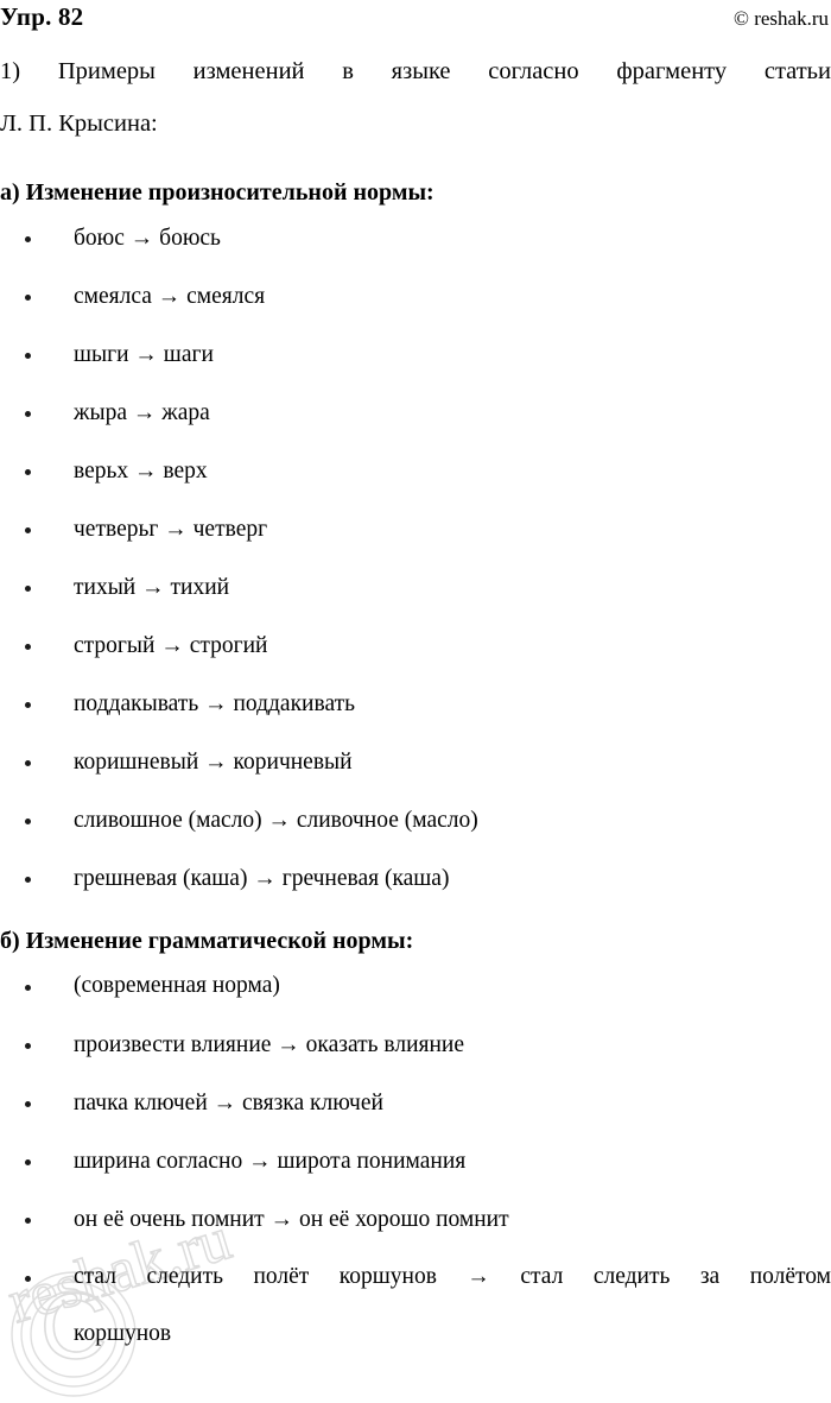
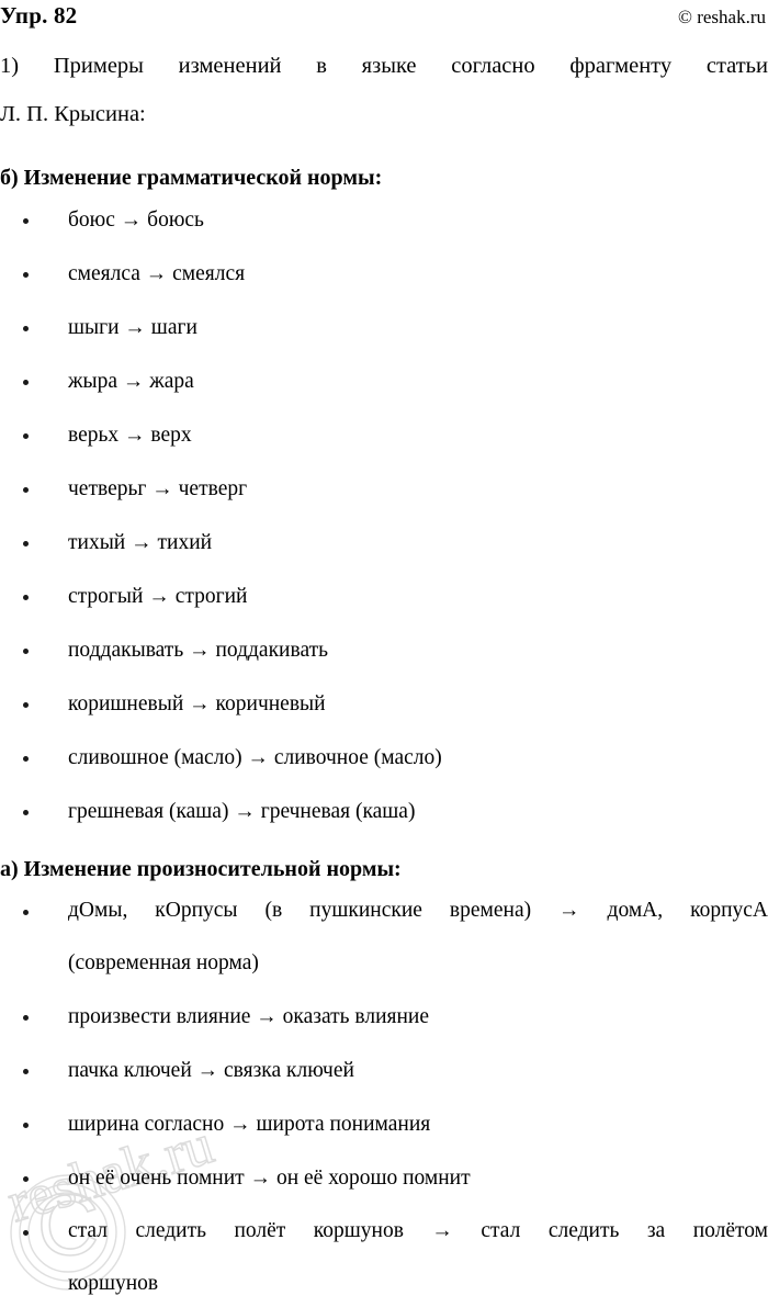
  Упр. 82
  © reshak.ru
  1) Примеры изменений в языке согласно фрагменту статьи
  Л. П. Крысина:
- а) Изменение произносительной нормы:
+ б) Изменение грамматической нормы:
  боюс → боюсь
  смеялса → смеялся
  шыги → шаги
  жыра → жара
  верьх → верх
  четверьг → четверг
  тихый → тихий
  строгый → строгий
  поддакывать → поддакивать
  коришневый → коричневый
  сливошное (масло) → сливочное (масло)
  грешневая (каша) → гречневая (каша)
- б) Изменение грамматической нормы:
+ а) Изменение произносительной нормы:
+ дОмы, кОрпусы (в пушкинские времена) → домА, корпусА
  (современная норма)
  произвести влияние → оказать влияние
  пачка ключей → связка ключей
  ширина согласно → широта понимания
  он её очень помнит → он её хорошо помнит
  стал следить полёт коршунов → стал следить за полётом
  коршунов
